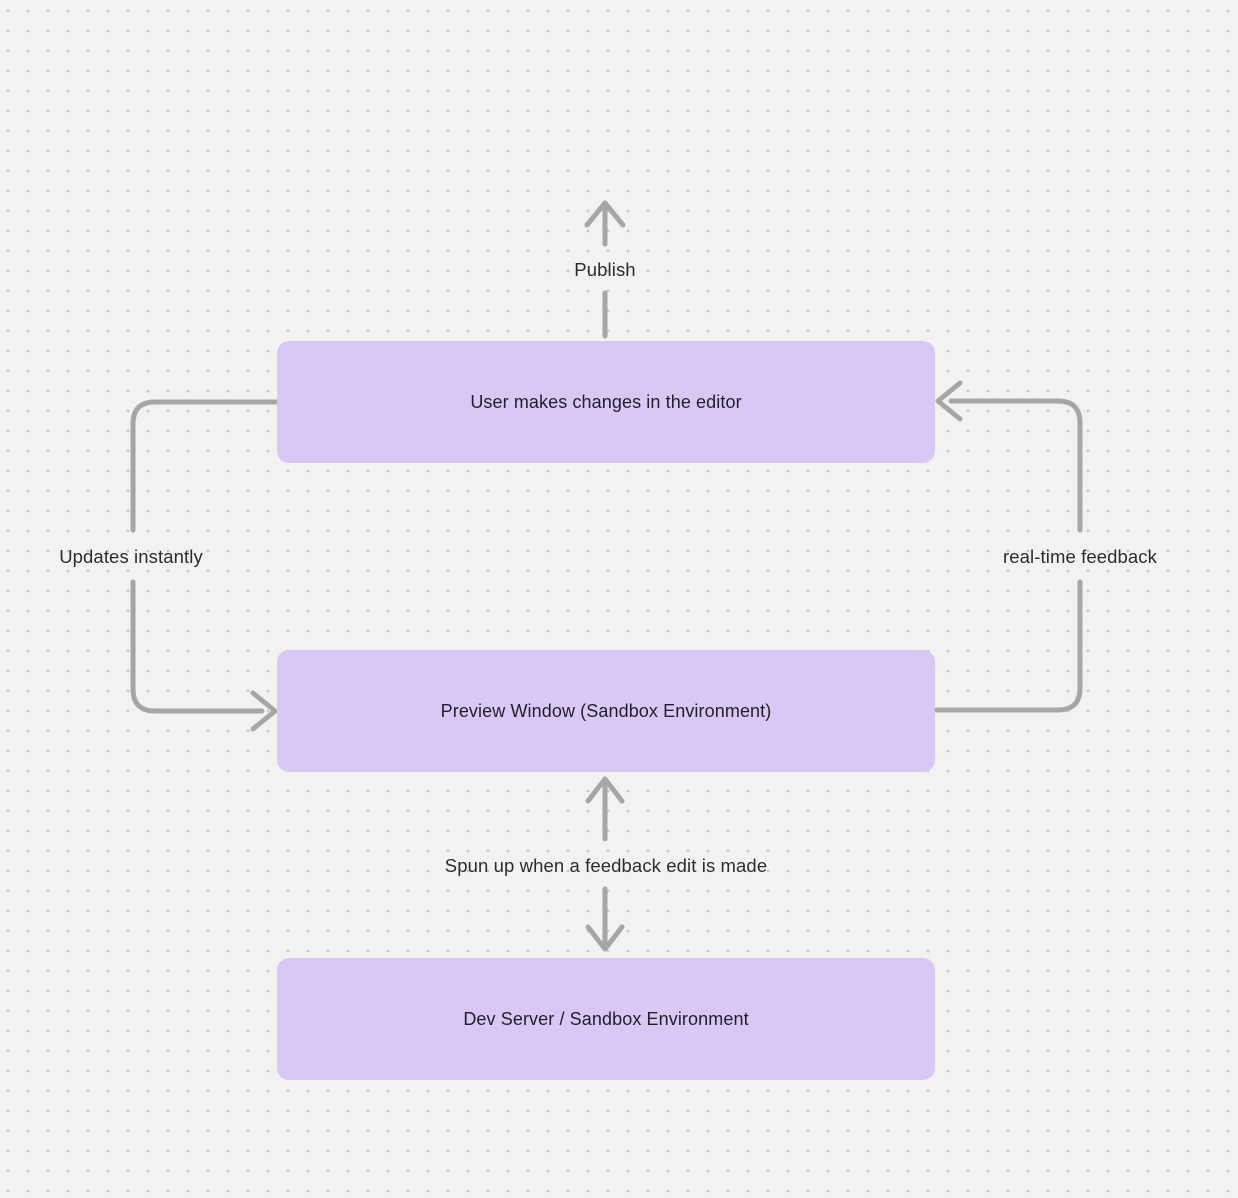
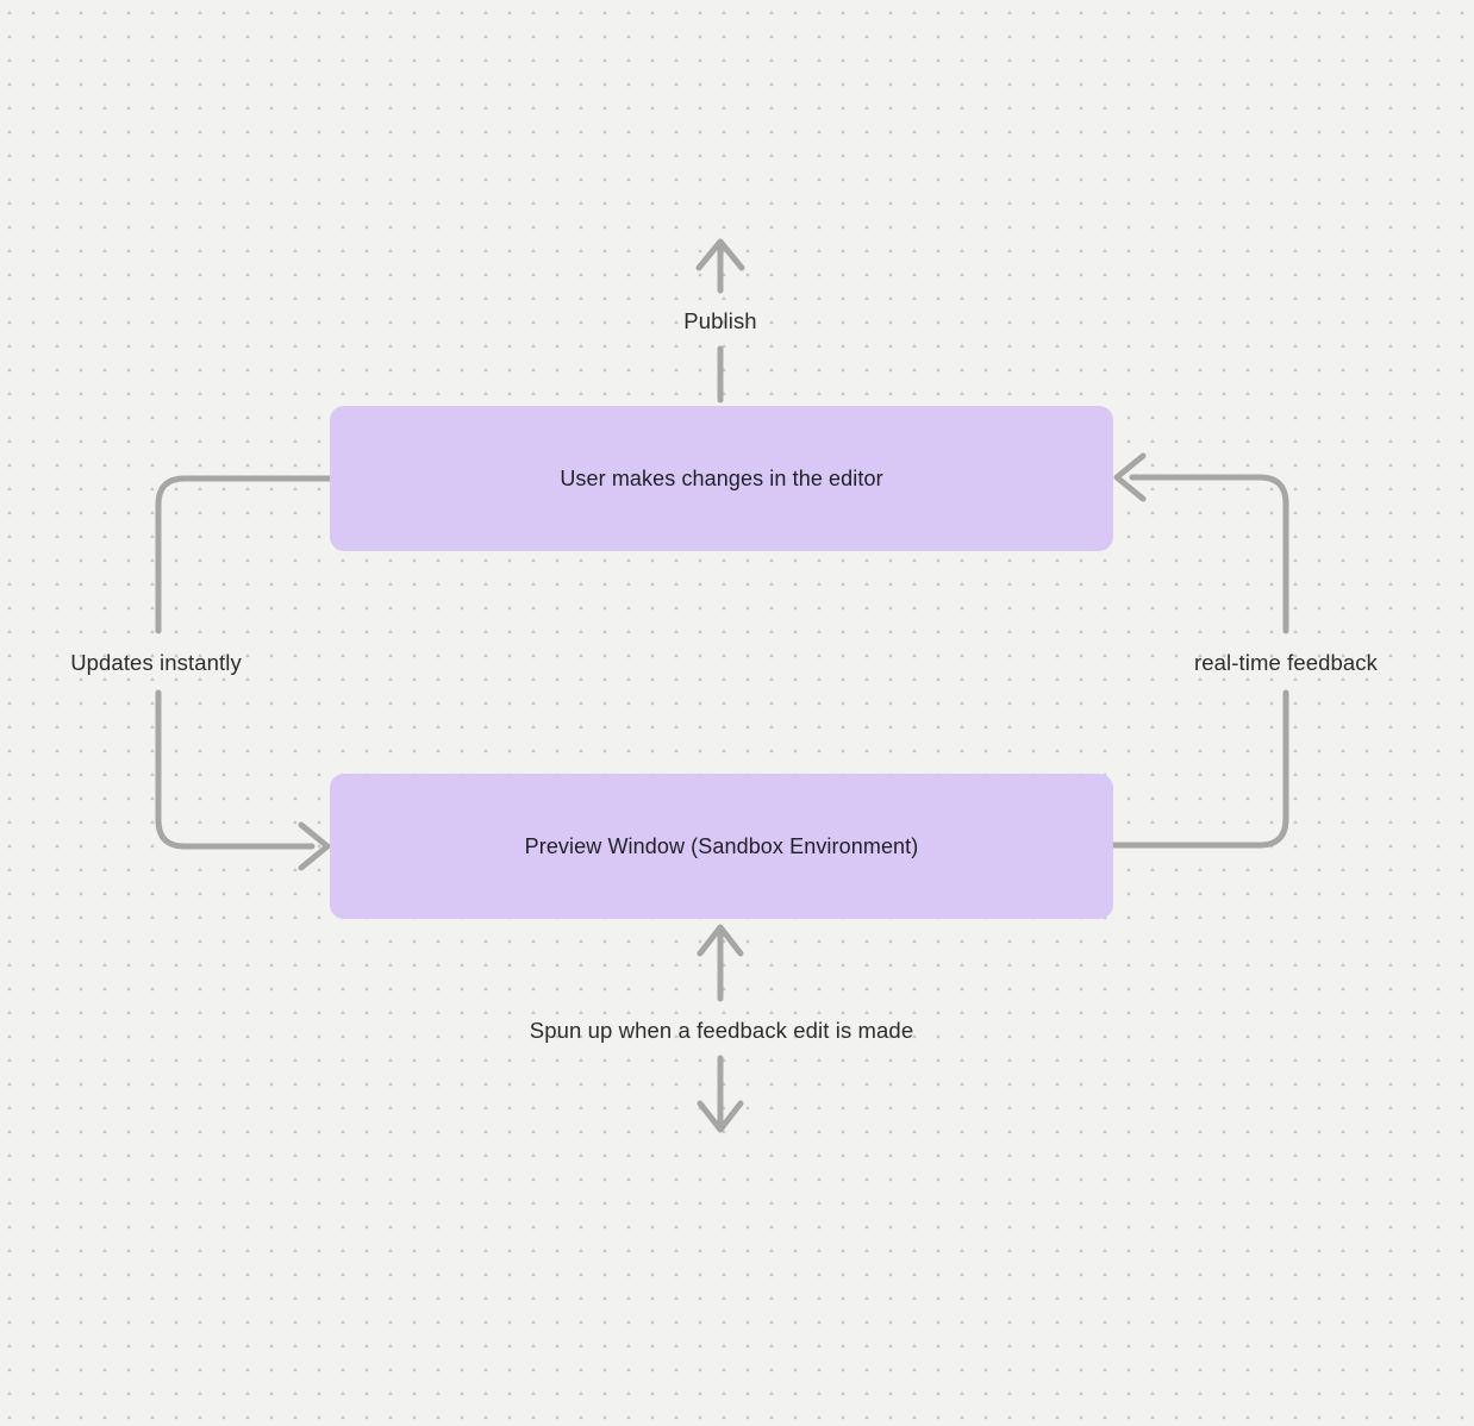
  User makes changes in the editor
  Preview Window (Sandbox Environment)
- Dev Server / Sandbox Environment
  Publish
  Updates instantly
  real-time feedback
  Spun up when a feedback edit is made
